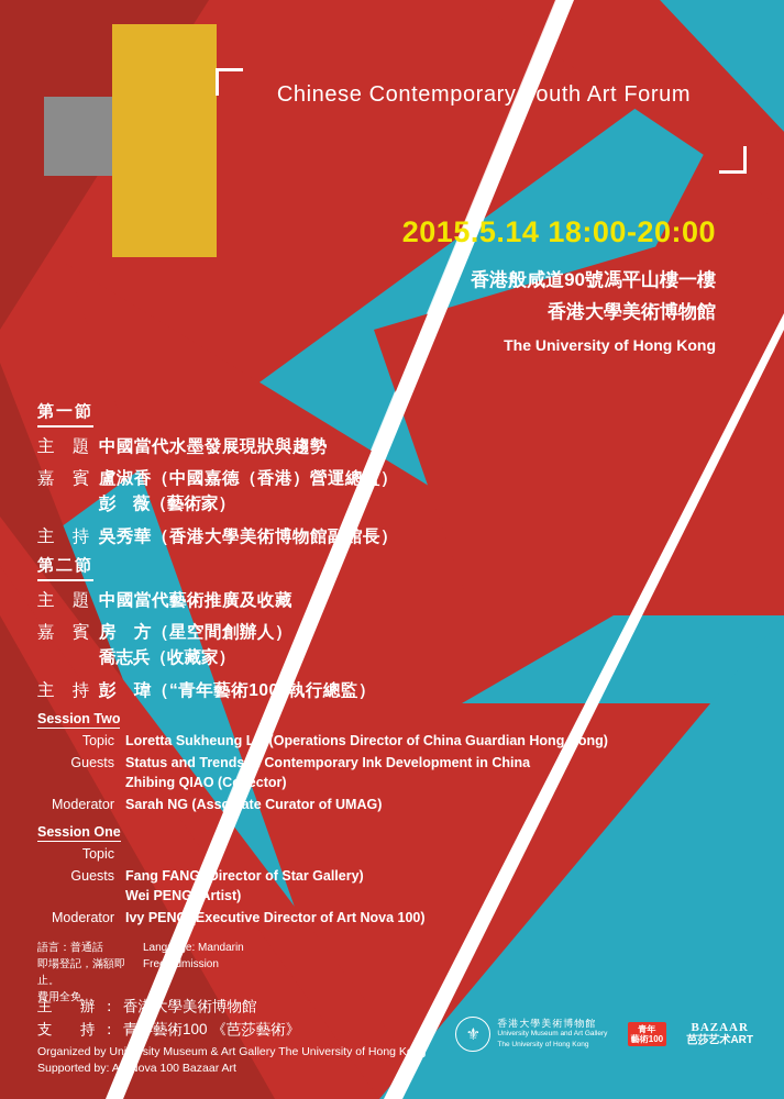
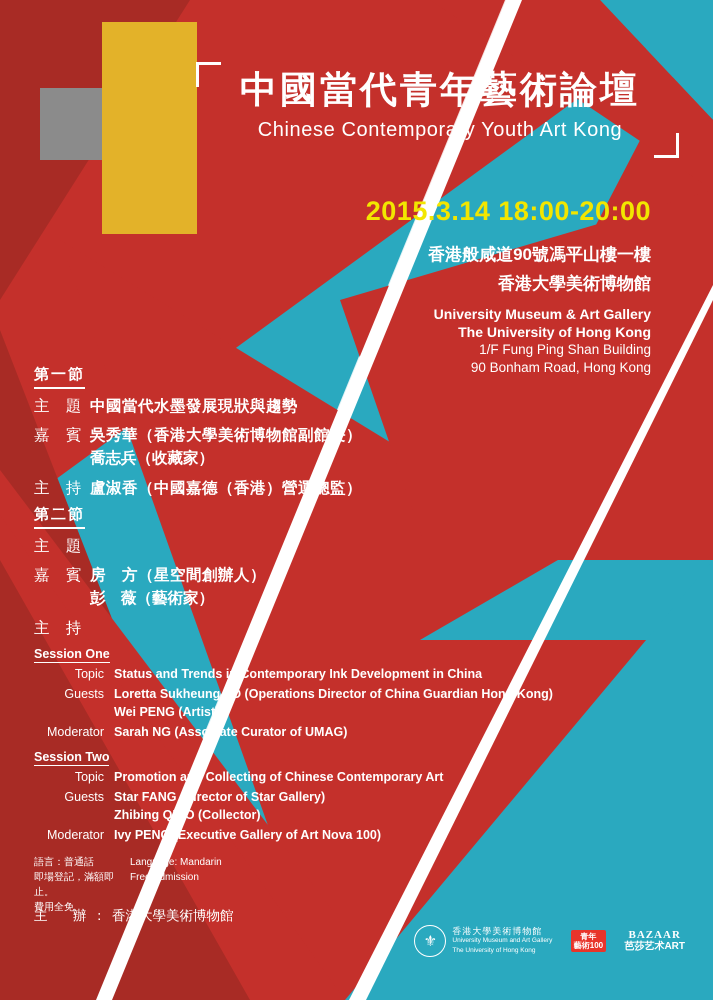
+ 中國當代青年藝術論壇
- Chinese Contemporary Youth Art Forum
+ Chinese Contemporary Youth Art Kong
- 2015.5.14 18:00-20:00
+ 2015.3.14 18:00-20:00
  香港般咸道90號馮平山樓一樓
  香港大學美術博物館
+ University Museum & Art Gallery
  The University of Hong Kong
+ 1/F Fung Ping Shan Building
+ 90 Bonham Road, Hong Kong
  第一節
  主 題
  中國當代水墨發展現狀與趨勢
  嘉 賓
- 盧淑香（中國嘉德（香港）營運總監）
+ 吳秀華（香港大學美術博物館副館長）
- 彭 薇（藝術家）
+ 喬志兵（收藏家）
  主 持
- 吳秀華（香港大學美術博物館副館長）
+ 盧淑香（中國嘉德（香港）營運總監）
  第二節
  主 題
- 中國當代藝術推廣及收藏
  嘉 賓
  房 方（星空間創辦人）
- 喬志兵（收藏家）
+ 彭 薇（藝術家）
  主 持
- 彭 瑋（“青年藝術100”執行總監）
- Session Two
+ Session One
  Topic
- Loretta Sukheung LO (Operations Director of China Guardian Hong Kong)
+ Status and Trends in Contemporary Ink Development in China
  Guests
- Status and Trends in Contemporary Ink Development in China
+ Loretta Sukheung LO (Operations Director of China Guardian Hong Kong)
- Zhibing QIAO (Collector)
+ Wei PENG (Artist)
  Moderator
  Sarah NG (Associate Curator of UMAG)
- Session One
+ Session Two
  Topic
+ Promotion and Collecting of Chinese Contemporary Art
  Guests
- Fang FANG (Director of Star Gallery)
+ Star FANG (Director of Star Gallery)
- Wei PENG (Artist)
+ Zhibing QIAO (Collector)
  Moderator
- Ivy PENG (Executive Director of Art Nova 100)
+ Ivy PENG (Executive Gallery of Art Nova 100)
  語言：普通話
  即場登記，滿額即止。
  費用全免
  Language: Mandarin
  Free Admission
  主 辦：香港大學美術博物館
- 支 持：青年藝術100 《芭莎藝術》
- Organized by University Museum & Art Gallery The University of Hong Kong
- Supported by: Art Nova 100 Bazaar Art
  ⚜
  香港大學美術博物館
  青年
  藝術100
  BAZAAR
  芭莎艺术ART
